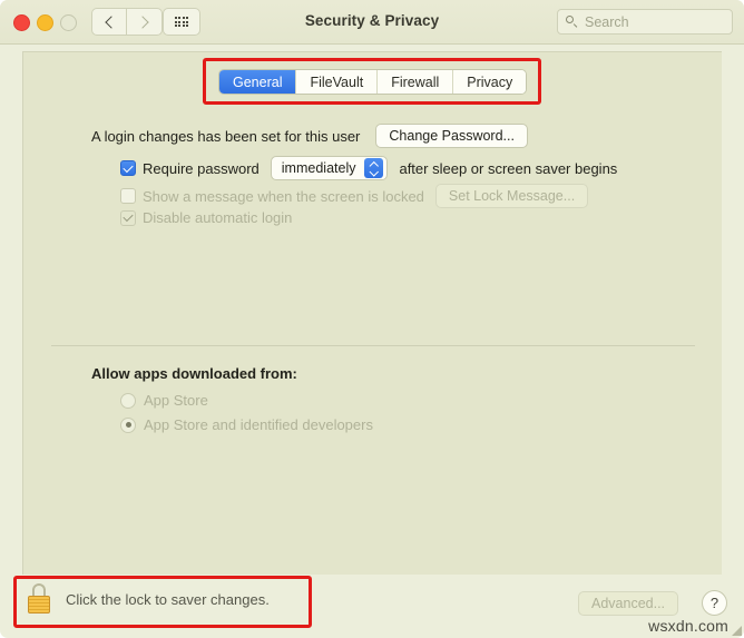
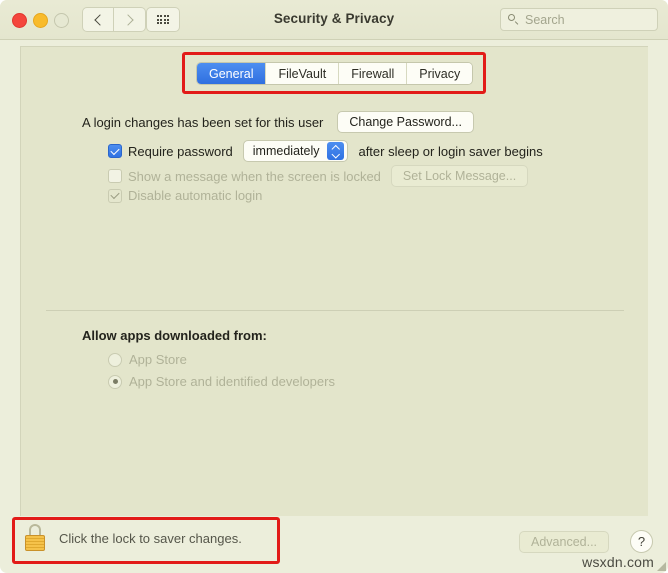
  Security & Privacy
  Search
  General
  FileVault
  Firewall
  Privacy
  A login changes has been set for this user
  Change Password...
  Require password
  immediately
- after sleep or screen saver begins
+ after sleep or login saver begins
  Show a message when the screen is locked
  Set Lock Message...
  Disable automatic login
  Allow apps downloaded from:
  App Store
  App Store and identified developers
  Click the lock to saver changes.
  Advanced...
  ?
  wsxdn.com
